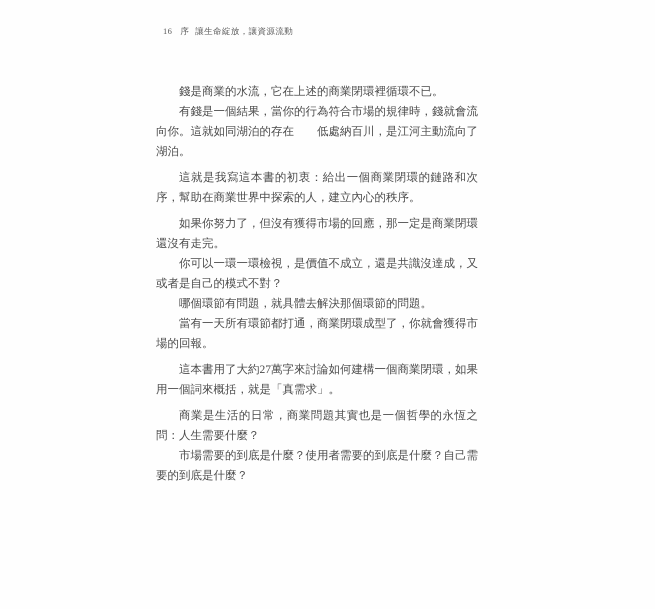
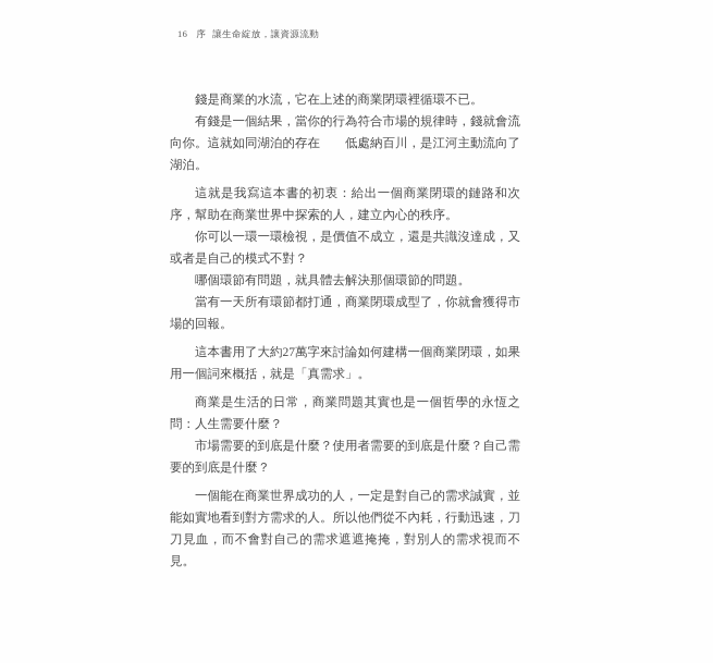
  16 序 讓生命綻放，讓資源流動
  錢是商業的水流，它在上述的商業閉環裡循環不已。
  有錢是一個結果，當你的行為符合市場的規律時，錢就會流向你。這就如同湖泊的存在 低處納百川，是江河主動流向了湖泊。
  這就是我寫這本書的初衷：給出一個商業閉環的鏈路和次序，幫助在商業世界中探索的人，建立內心的秩序。
- 如果你努力了，但沒有獲得市場的回應，那一定是商業閉環還沒有走完。
  你可以一環一環檢視，是價值不成立，還是共識沒達成，又或者是自己的模式不對？
  哪個環節有問題，就具體去解決那個環節的問題。
  當有一天所有環節都打通，商業閉環成型了，你就會獲得市場的回報。
  這本書用了大約27萬字來討論如何建構一個商業閉環，如果用一個詞來概括，就是「真需求」。
  商業是生活的日常，商業問題其實也是一個哲學的永恆之問：人生需要什麼？
  市場需要的到底是什麼？使用者需要的到底是什麼？自己需要的到底是什麼？
+ 一個能在商業世界成功的人，一定是對自己的需求誠實，並能如實地看到對方需求的人。所以他們從不內耗，行動迅速，刀刀見血，而不會對自己的需求遮遮掩掩，對別人的需求視而不見。
